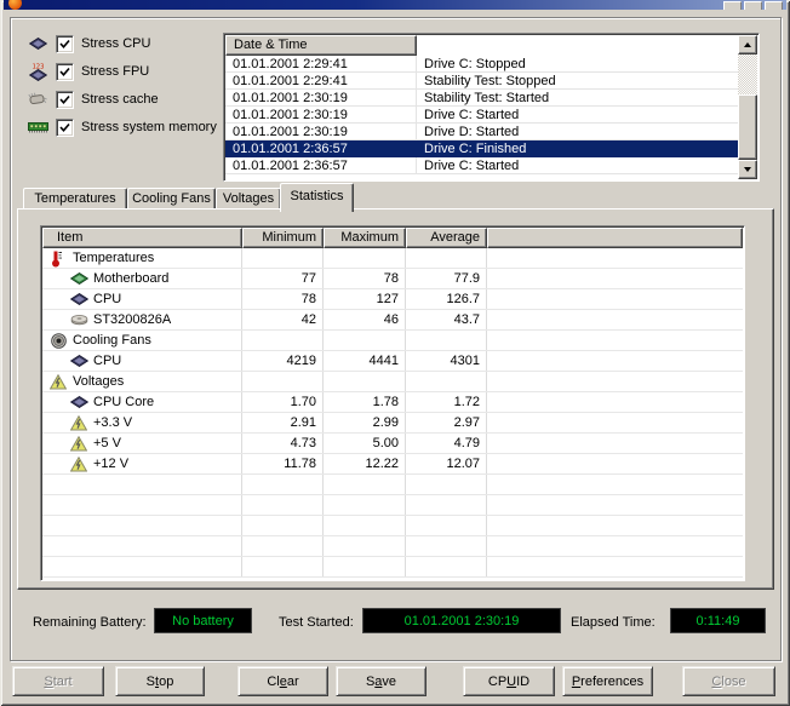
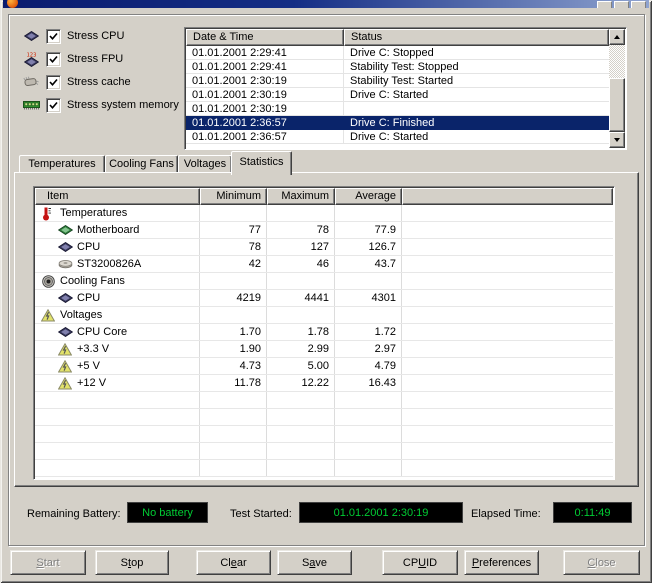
  Stress CPU
  Stress FPU
  Stress cache
  Stress system memory
  Date & Time
+ Status
  01.01.2001 2:29:41
  Drive C: Stopped
  01.01.2001 2:29:41
  Stability Test: Stopped
  01.01.2001 2:30:19
  Stability Test: Started
  01.01.2001 2:30:19
  Drive C: Started
  01.01.2001 2:30:19
- Drive D: Started
  01.01.2001 2:36:57
  Drive C: Finished
  01.01.2001 2:36:57
  Drive C: Started
  Temperatures
  Cooling Fans
  Voltages
  Statistics
  Item
  Minimum
  Maximum
  Average
  Temperatures
  Motherboard
  77
  78
  77.9
  CPU
  78
  127
  126.7
  ST3200826A
  42
  46
  43.7
  Cooling Fans
  CPU
  4219
  4441
  4301
  Voltages
  CPU Core
  1.70
  1.78
  1.72
  +3.3 V
- 2.91
+ 1.90
  2.99
  2.97
  +5 V
  4.73
  5.00
  4.79
  +12 V
  11.78
  12.22
- 12.07
+ 16.43
  Remaining Battery:
  No battery
  Test Started:
  01.01.2001 2:30:19
  Elapsed Time:
  0:11:49
  S
  tart
  S
  t
  op
  Cl
  e
  ar
  S
  a
  ve
  CP
  U
  ID
  P
  references
  C
  lose
